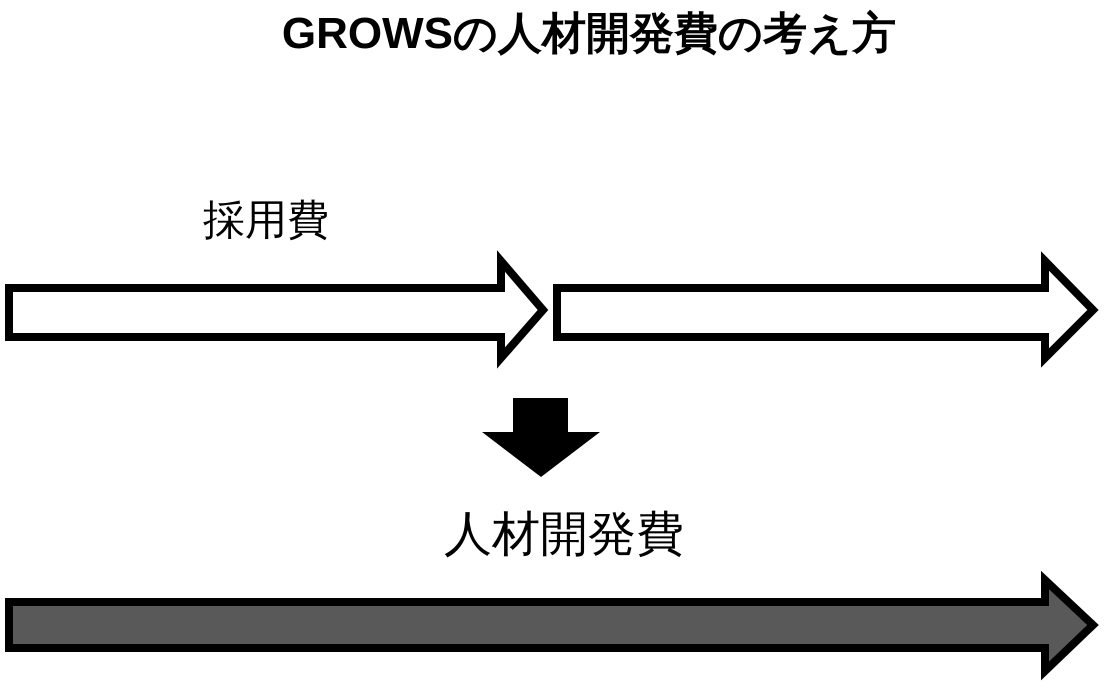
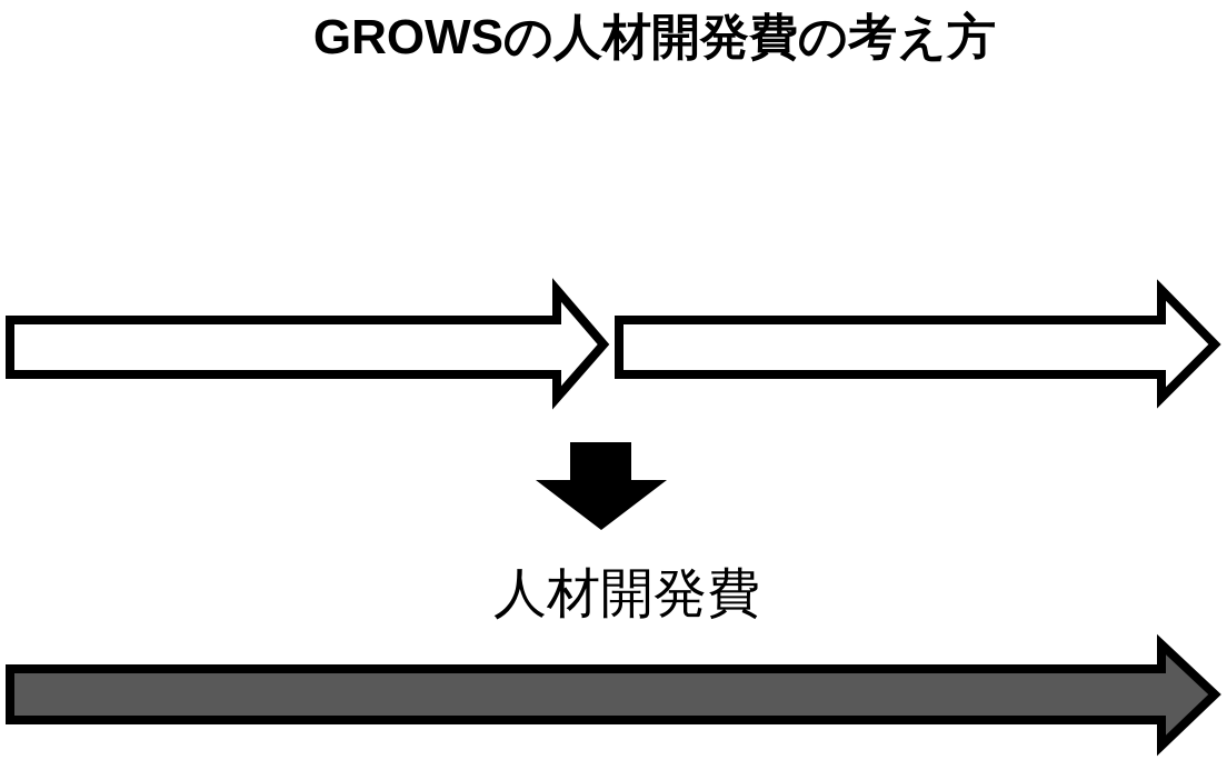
  GROWSの人材開発費の考え方
- 採用費
  人材開発費
